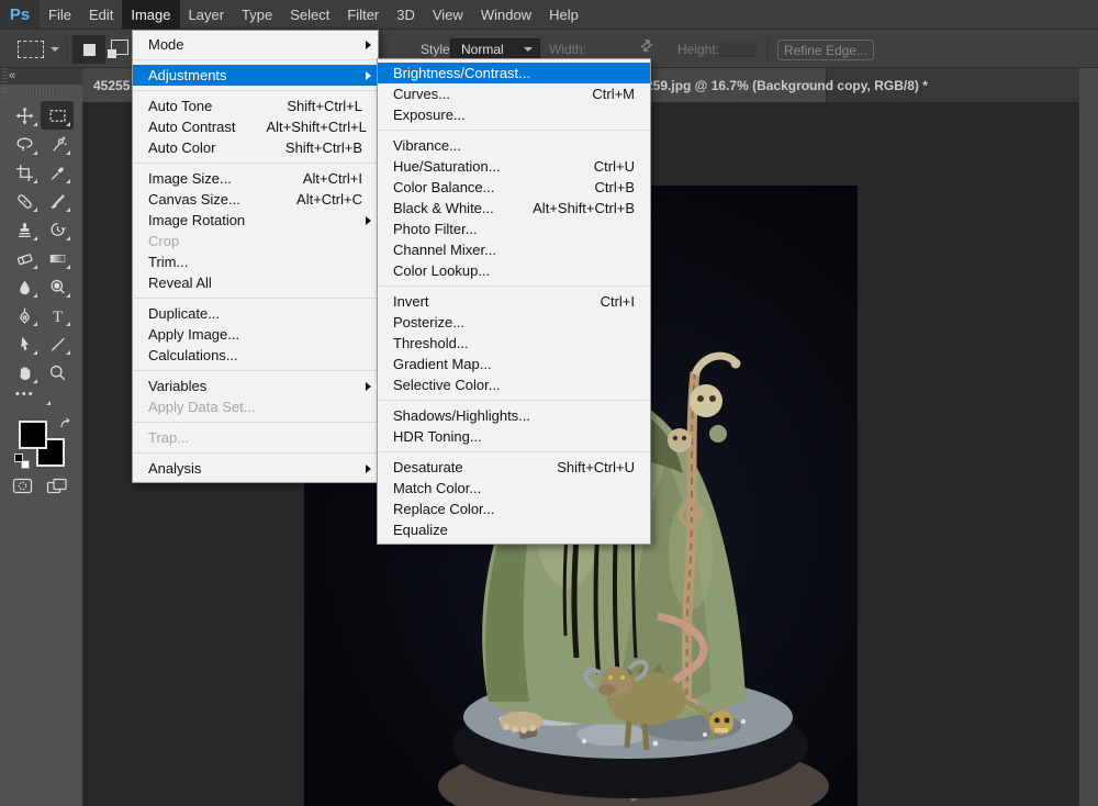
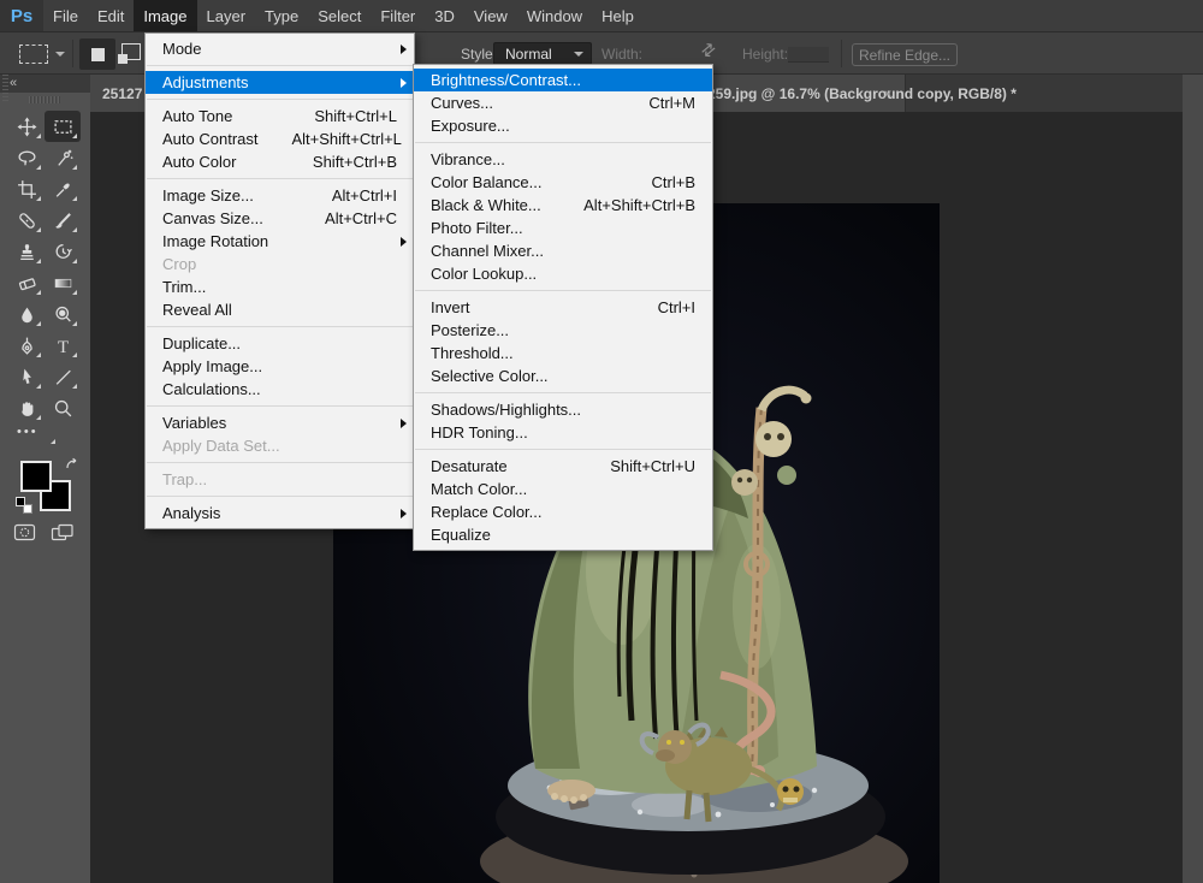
  Ps
  File
  Edit
  Image
  Layer
  Type
  Select
  Filter
  3D
  View
  Window
  Help
  Style
  Normal
  Width:
  Height:
  Refine Edge...
  «
  T
  •••
- 45255
+ 25127
  59.jpg @ 16.7% (Background copy, RGB/8) *
  ×
  Mode
  Adjustments
  Auto Tone
  Shift+Ctrl+L
  Auto Contrast
  Alt+Shift+Ctrl+L
  Auto Color
  Shift+Ctrl+B
  Image Size...
  Alt+Ctrl+I
  Canvas Size...
  Alt+Ctrl+C
  Image Rotation
  Crop
  Trim...
  Reveal All
  Duplicate...
  Apply Image...
  Calculations...
  Variables
  Apply Data Set...
  Trap...
  Analysis
  Brightness/Contrast...
  Curves...
  Ctrl+M
  Exposure...
  Vibrance...
- Hue/Saturation...
- Ctrl+U
  Color Balance...
  Ctrl+B
  Black & White...
  Alt+Shift+Ctrl+B
  Photo Filter...
  Channel Mixer...
  Color Lookup...
  Invert
  Ctrl+I
  Posterize...
  Threshold...
- Gradient Map...
  Selective Color...
  Shadows/Highlights...
  HDR Toning...
  Desaturate
  Shift+Ctrl+U
  Match Color...
  Replace Color...
  Equalize
